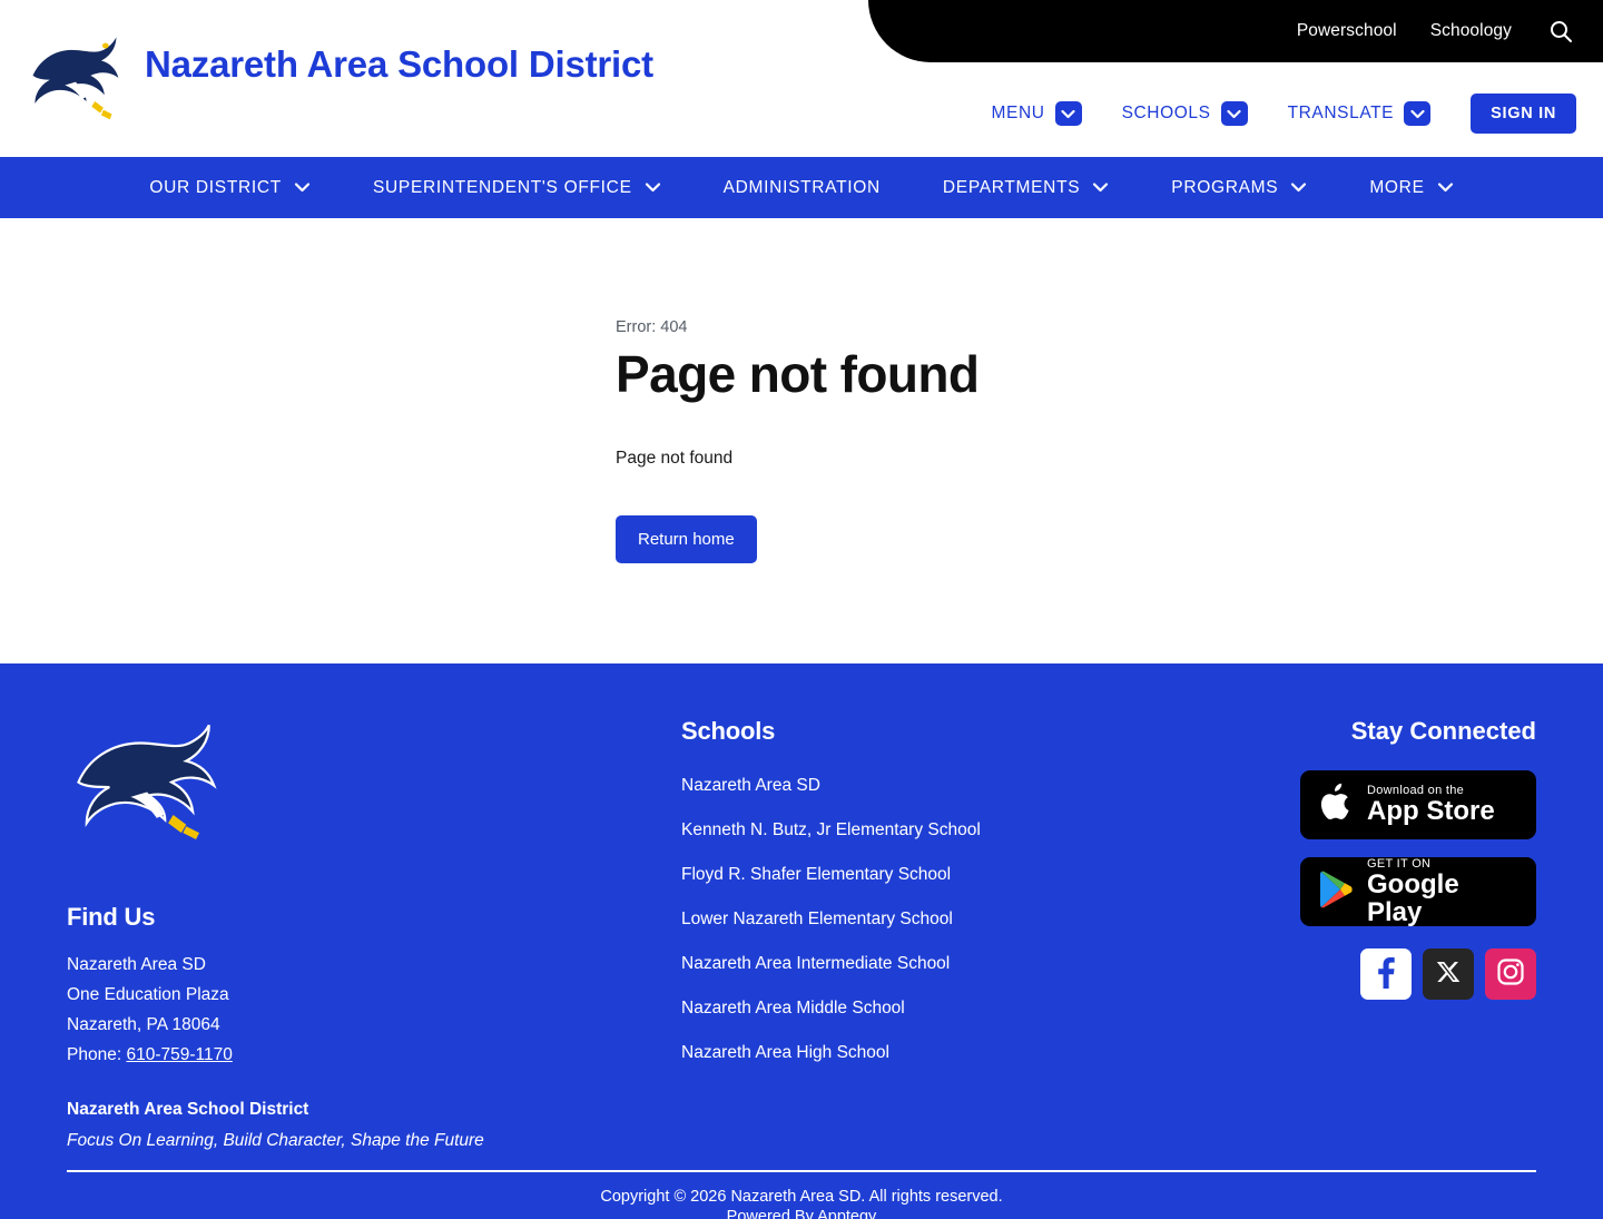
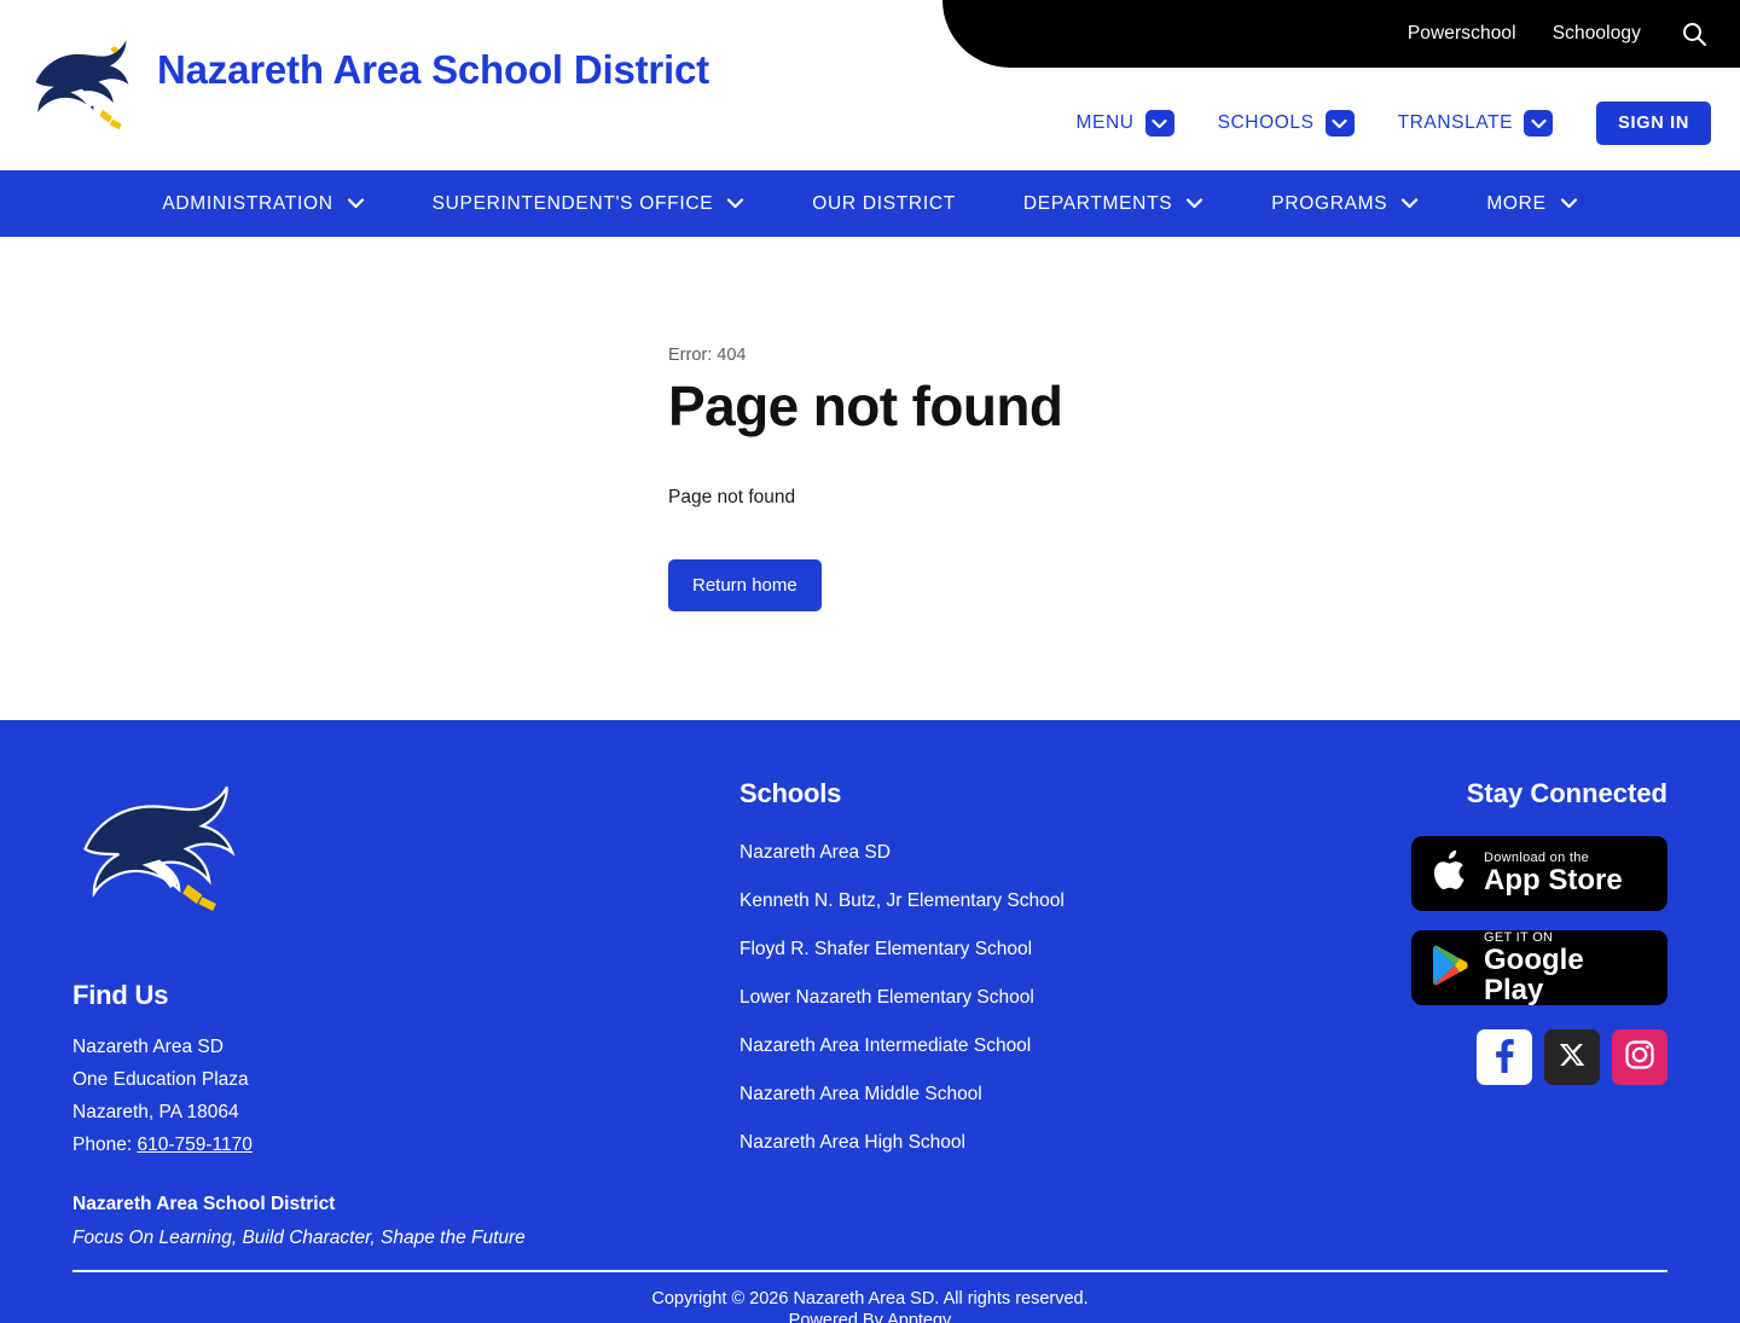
  Powerschool
  Schoology
  Nazareth Area School District
  MENU
  SCHOOLS
  TRANSLATE
  SIGN IN
- OUR DISTRICT
+ ADMINISTRATION
  SUPERINTENDENT'S OFFICE
- ADMINISTRATION
+ OUR DISTRICT
  DEPARTMENTS
  PROGRAMS
  MORE
  Error: 404
  Page not found
  Page not found
  Return home
  Find Us
  Nazareth Area SD
  One Education Plaza
  Nazareth, PA 18064
  Phone: 610-759-1170
  Nazareth Area School District
  Focus On Learning, Build Character, Shape the Future
  Schools
  Nazareth Area SD
  Kenneth N. Butz, Jr Elementary School
  Floyd R. Shafer Elementary School
  Lower Nazareth Elementary School
  Nazareth Area Intermediate School
  Nazareth Area Middle School
  Nazareth Area High School
  Stay Connected
  Download on the
  App Store
  GET IT ON
  Google Play
  Copyright © 2026 Nazareth Area SD. All rights reserved.
  Powered By Apptegy
